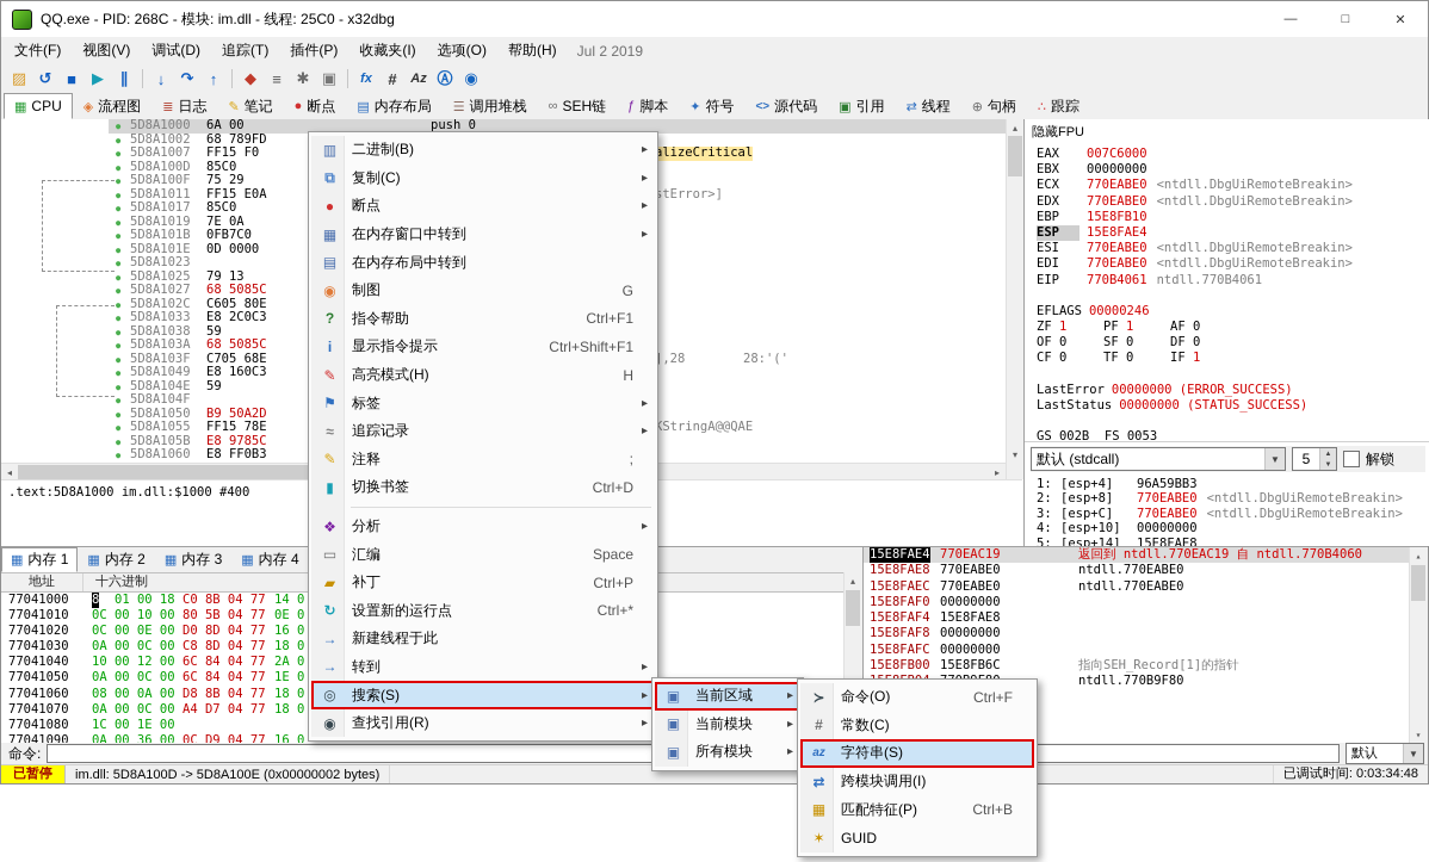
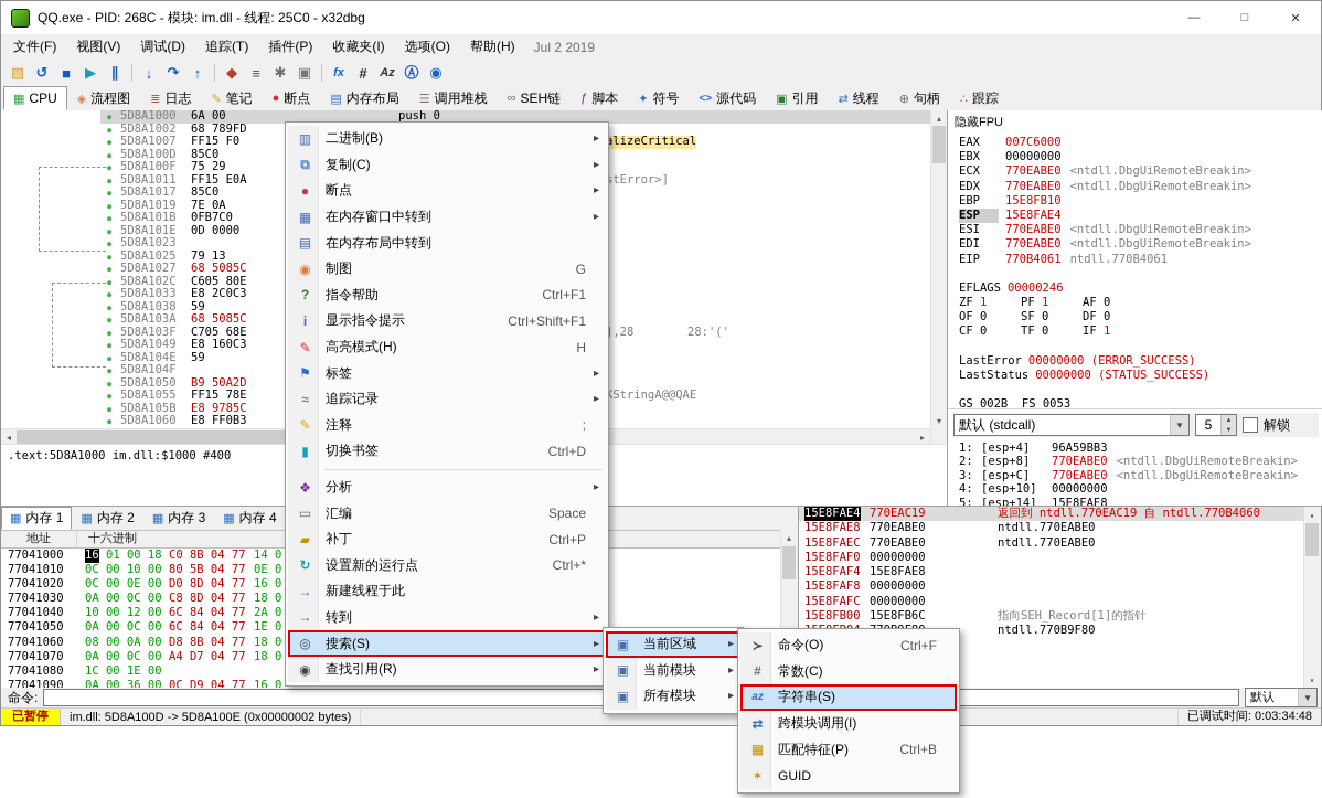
  QQ.exe - PID: 268C - 模块: im.dll - 线程: 25C0 - x32dbg
  —
  □
  ✕
  文件(F)
  视图(V)
  调试(D)
  追踪(T)
  插件(P)
  收藏夹(I)
  选项(O)
  帮助(H)
  Jul 2 2019
  ▨
  ↺
  ■
  ▶
  ∥
  ↓
  ↷
  ↑
  ◆
  ≡
  ✱
  ▣
  fx
  #
  Az
  Ⓐ
  ◉
  ▦
  CPU
  ◈
  流程图
  ≣
  日志
  ✎
  笔记
  ●
  断点
  ▤
  内存布局
  ☰
  调用堆栈
  ∞
  SEH链
  ƒ
  脚本
  ✦
  符号
  <>
  源代码
  ▣
  引用
  ⇄
  线程
  ⊕
  句柄
  ∴
  跟踪
  ●
  5D8A1000
  6A 00
  push 0
  ●
  5D8A1002
  68 789FD
  ●
  5D8A1007
  FF15 F0
  alizeCritical
  ●
  5D8A100D
  85C0
  ●
  5D8A100F
  75 29
  ●
  5D8A1011
  FF15 E0A
  stError>]
  ●
  5D8A1017
  85C0
  ●
  5D8A1019
  7E 0A
  ●
  5D8A101B
  0FB7C0
  ●
  5D8A101E
  0D 0000
  ●
  5D8A1023
  ●
  5D8A1025
  79 13
  ●
  5D8A1027
  68 5085C
  ●
  5D8A102C
  C605 80E
  ●
  5D8A1033
  E8 2C0C3
  ●
  5D8A1038
  59
  ●
  5D8A103A
  68 5085C
  ●
  5D8A103F
  C705 68E
  ],28
  28:'('
  ●
  5D8A1049
  E8 160C3
  ●
  5D8A104E
  59
  ●
  5D8A104F
  ●
  5D8A1050
  B9 50A2D
  ●
  5D8A1055
  FF15 78E
  KStringA@@QAE
  ●
  5D8A105B
  E8 9785C
  ●
  5D8A1060
  E8 FF0B3
  ◂
  ▸
  .text:5D8A1000 im.dll:$1000 #400
  ▴
  ▾
  隐藏FPU
  EAX 007C6000
  EBX 00000000
  ECX 770EABE0 <ntdll.DbgUiRemoteBreakin>
  EDX 770EABE0 <ntdll.DbgUiRemoteBreakin>
  EBP 15E8FB10
  ESP 15E8FAE4
  ESI 770EABE0 <ntdll.DbgUiRemoteBreakin>
  EDI 770EABE0 <ntdll.DbgUiRemoteBreakin>
  EIP 770B4061 ntdll.770B4061
  EFLAGS 00000246
  ZF 1 PF 1 AF 0
  OF 0 SF 0 DF 0
  CF 0 TF 0 IF 1
  LastError 00000000 (ERROR_SUCCESS)
  LastStatus 00000000 (STATUS_SUCCESS)
  GS 002B FS 0053
  默认 (stdcall)
  ▼
  5
  解锁
  1: [esp+4] 96A59BB3
  2: [esp+8] 770EABE0 <ntdll.DbgUiRemoteBreakin>
  3: [esp+C] 770EABE0 <ntdll.DbgUiRemoteBreakin>
  4: [esp+10] 00000000
  5: [esp+14] 15E8FAE8
  ▦
  内存 1
  ▦
  内存 2
  ▦
  内存 3
  ▦
  内存 4
  地址
  十六进制
  77041000
- 8
+ 16
  01 00 18
  C0 8B 04 77
  14 0
  77041010
  0C 00 10 00
  80 5B 04 77
  0E 0
  77041020
  0C 00 0E 00
  D0 8D 04 77
  16 0
  77041030
  0A 00 0C 00
  C8 8D 04 77
  18 0
  77041040
  10 00 12 00
  6C 84 04 77
  2A 0
  77041050
  0A 00 0C 00
  6C 84 04 77
  1E 0
  77041060
  08 00 0A 00
  D8 8B 04 77
  18 0
  77041070
  0A 00 0C 00
  A4 D7 04 77
  18 0
  77041080
  1C 00 1E 00
  77041090
  0A 00 36 00
  0C D9 04 77
  16 0
  ▴
  15E8FAE4
  770EAC19
  返回到 ntdll.770EAC19 自 ntdll.770B4060
  15E8FAE8
  770EABE0
  ntdll.770EABE0
  15E8FAEC
  770EABE0
  ntdll.770EABE0
  15E8FAF0
  00000000
  15E8FAF4
  15E8FAE8
  15E8FAF8
  00000000
  15E8FAFC
  00000000
  15E8FB00
  15E8FB6C
  指向SEH_Record[1]的指针
  ntdll.770B9F80
  ▴
  ▾
  命令:
  默认
  ▼
  已暂停
  im.dll: 5D8A100D -> 5D8A100E (0x00000002 bytes)
  已调试时间: 0:03:34:48
  ▥
  二进制(B)
  ▸
  ⧉
  复制(C)
  ▸
  ●
  断点
  ▸
  ▦
  在内存窗口中转到
  ▸
  ▤
  在内存布局中转到
  ◉
  制图
  G
  ?
  指令帮助
  Ctrl+F1
  i
  显示指令提示
  Ctrl+Shift+F1
  ✎
  高亮模式(H)
  H
  ⚑
  标签
  ▸
  ≈
  追踪记录
  ▸
  ✎
  注释
  ;
  ▮
  切换书签
  Ctrl+D
  ❖
  分析
  ▸
  ▭
  汇编
  Space
  ▰
  补丁
  Ctrl+P
  ↻
  设置新的运行点
  Ctrl+*
  →
  新建线程于此
  →
  转到
  ▸
  ◎
  搜索(S)
  ▸
  ◉
  查找引用(R)
  ▸
  ▣
  当前区域
  ▸
  ▣
  当前模块
  ▸
  ▣
  所有模块
  ▸
  ≻
  命令(O)
  Ctrl+F
  #
  常数(C)
  az
  字符串(S)
  ⇄
  跨模块调用(I)
  ▦
  匹配特征(P)
  Ctrl+B
  ✶
  GUID
